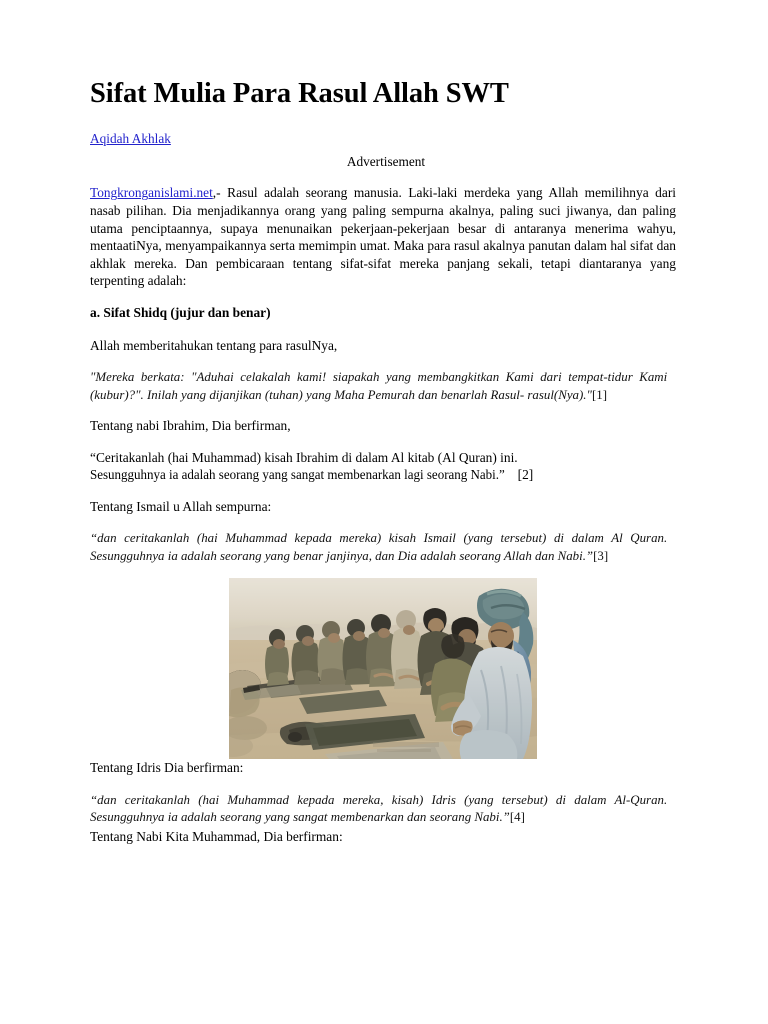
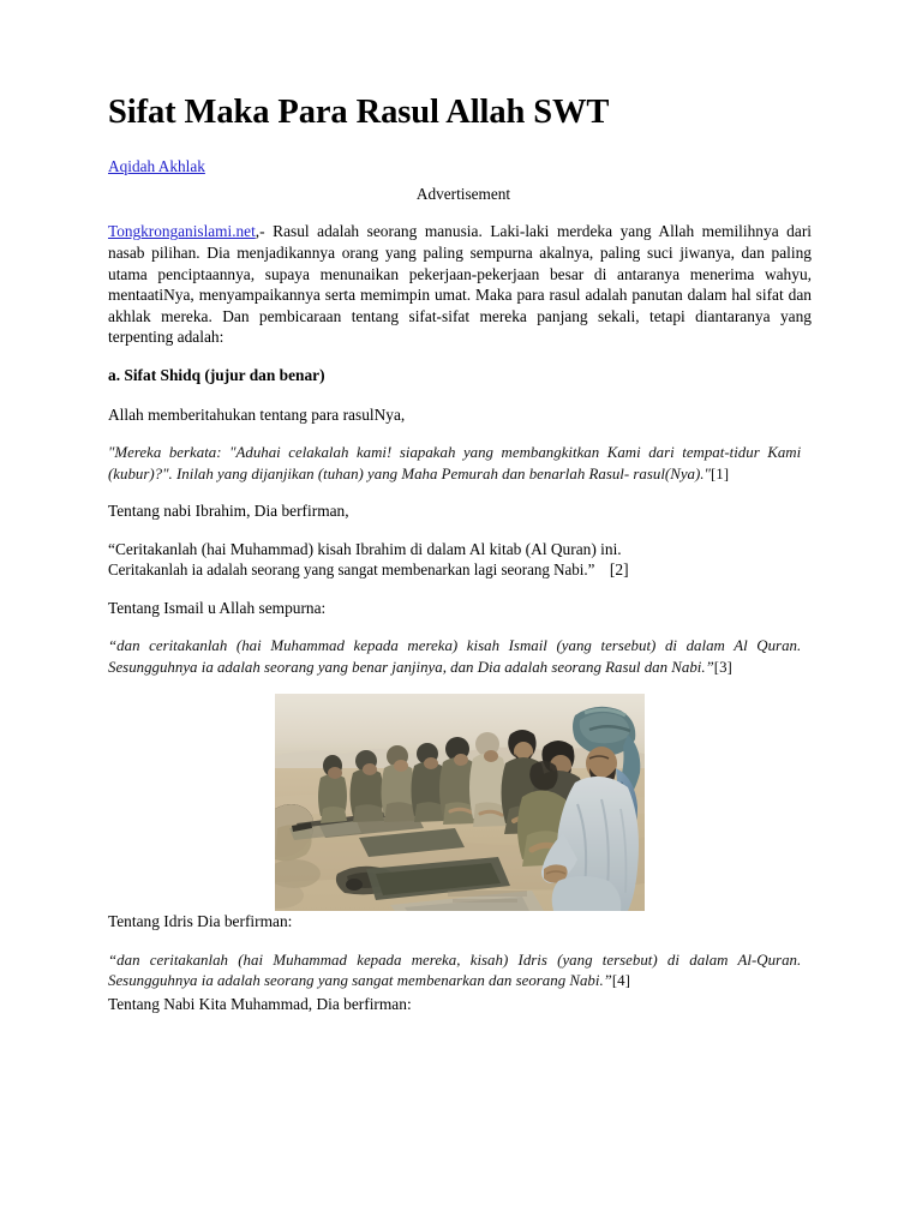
- Sifat Mulia Para Rasul Allah SWT
+ Sifat Maka Para Rasul Allah SWT
  Aqidah Akhlak
  Advertisement
- Tongkronganislami.net,- Rasul adalah seorang manusia. Laki-laki merdeka yang Allah memilihnya dari nasab pilihan. Dia menjadikannya orang yang paling sempurna akalnya, paling suci jiwanya, dan paling utama penciptaannya, supaya menunaikan pekerjaan-pekerjaan besar di antaranya menerima wahyu, mentaatiNya, menyampaikannya serta memimpin umat. Maka para rasul akalnya panutan dalam hal sifat dan akhlak mereka. Dan pembicaraan tentang sifat-sifat mereka panjang sekali, tetapi diantaranya yang terpenting adalah:
+ Tongkronganislami.net,- Rasul adalah seorang manusia. Laki-laki merdeka yang Allah memilihnya dari nasab pilihan. Dia menjadikannya orang yang paling sempurna akalnya, paling suci jiwanya, dan paling utama penciptaannya, supaya menunaikan pekerjaan-pekerjaan besar di antaranya menerima wahyu, mentaatiNya, menyampaikannya serta memimpin umat. Maka para rasul adalah panutan dalam hal sifat dan akhlak mereka. Dan pembicaraan tentang sifat-sifat mereka panjang sekali, tetapi diantaranya yang terpenting adalah:
  a. Sifat Shidq (jujur dan benar)
  Allah memberitahukan tentang para rasulNya,
  "Mereka berkata: "Aduhai celakalah kami! siapakah yang membangkitkan Kami dari tempat-tidur Kami (kubur)?". Inilah yang dijanjikan (tuhan) yang Maha Pemurah dan benarlah Rasul- rasul(Nya)."[1]
  Tentang nabi Ibrahim, Dia berfirman,
  “Ceritakanlah (hai Muhammad) kisah Ibrahim di dalam Al kitab (Al Quran) ini.
- Sesungguhnya ia adalah seorang yang sangat membenarkan lagi seorang Nabi.” [2]
+ Ceritakanlah ia adalah seorang yang sangat membenarkan lagi seorang Nabi.” [2]
  Tentang Ismail u Allah sempurna:
- “dan ceritakanlah (hai Muhammad kepada mereka) kisah Ismail (yang tersebut) di dalam Al Quran. Sesungguhnya ia adalah seorang yang benar janjinya, dan Dia adalah seorang Allah dan Nabi.”[3]
+ “dan ceritakanlah (hai Muhammad kepada mereka) kisah Ismail (yang tersebut) di dalam Al Quran. Sesungguhnya ia adalah seorang yang benar janjinya, dan Dia adalah seorang Rasul dan Nabi.”[3]
  Tentang Idris Dia berfirman:
  “dan ceritakanlah (hai Muhammad kepada mereka, kisah) Idris (yang tersebut) di dalam Al-Quran. Sesungguhnya ia adalah seorang yang sangat membenarkan dan seorang Nabi.”[4]
  Tentang Nabi Kita Muhammad, Dia berfirman:
